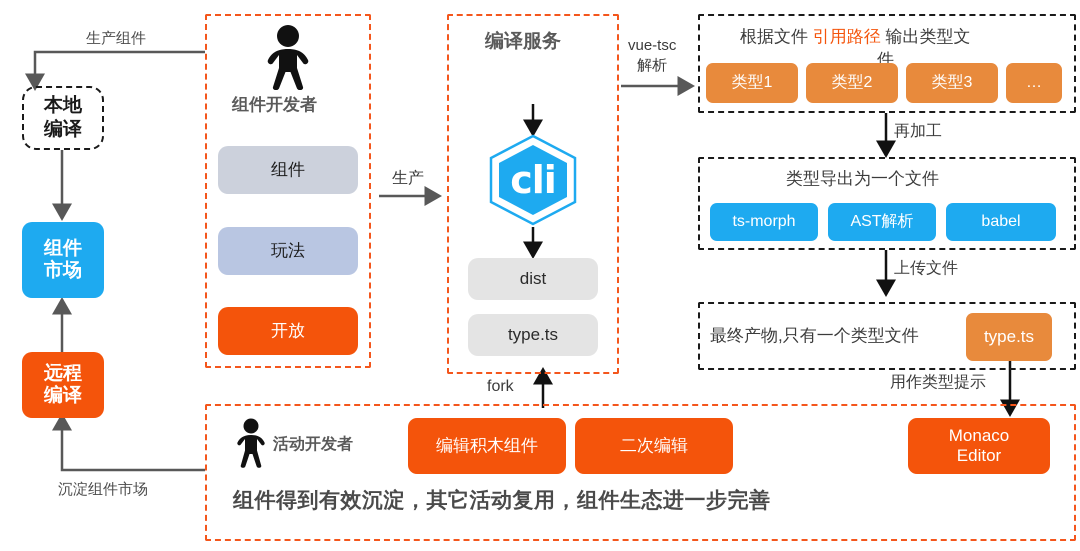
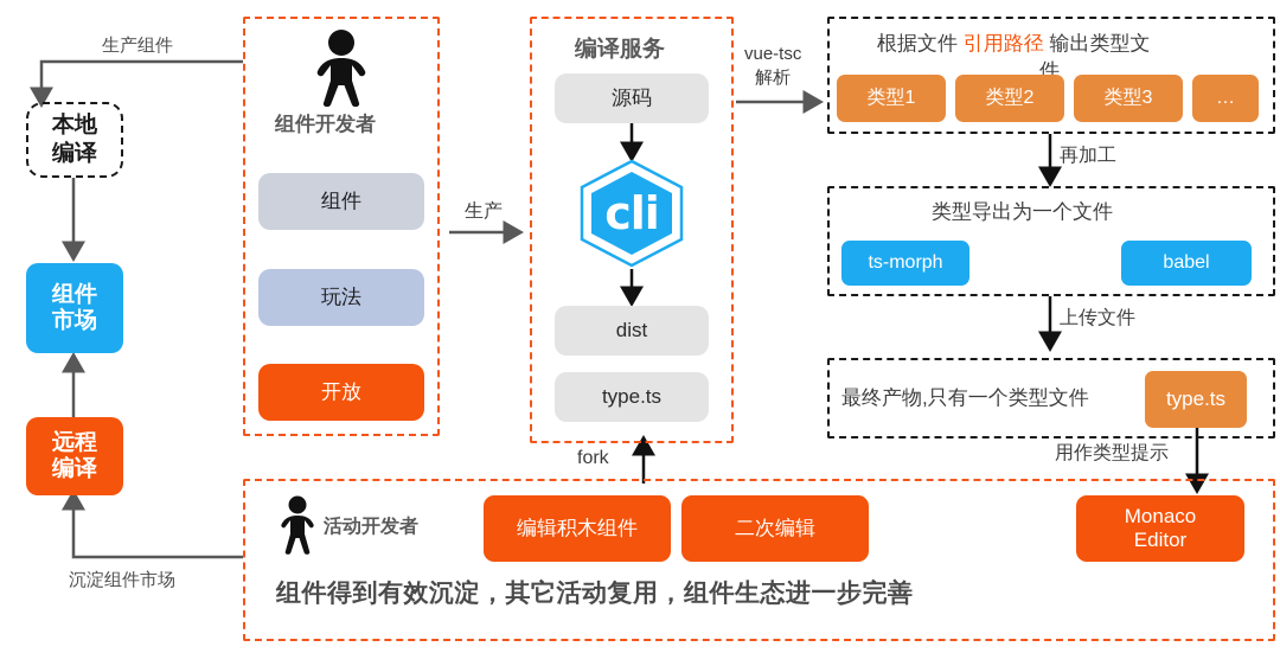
  生产组件
  本地
  编译
  组件
  市场
  远程
  编译
  沉淀组件市场
  组件开发者
  组件
  玩法
  开放
  生产
  编译服务
+ 源码
  cli
  dist
  type.ts
  fork
  vue-tsc
  解析
  根据文件 引用路径 输出类型文
  件
  类型1
  类型2
  类型3
  …
  再加工
  类型导出为一个文件
  ts-morph
- AST解析
  babel
  上传文件
  最终产物,只有一个类型文件
  type.ts
  用作类型提示
  活动开发者
  编辑积木组件
  二次编辑
  Monaco
  Editor
  组件得到有效沉淀，其它活动复用，组件生态进一步完善
